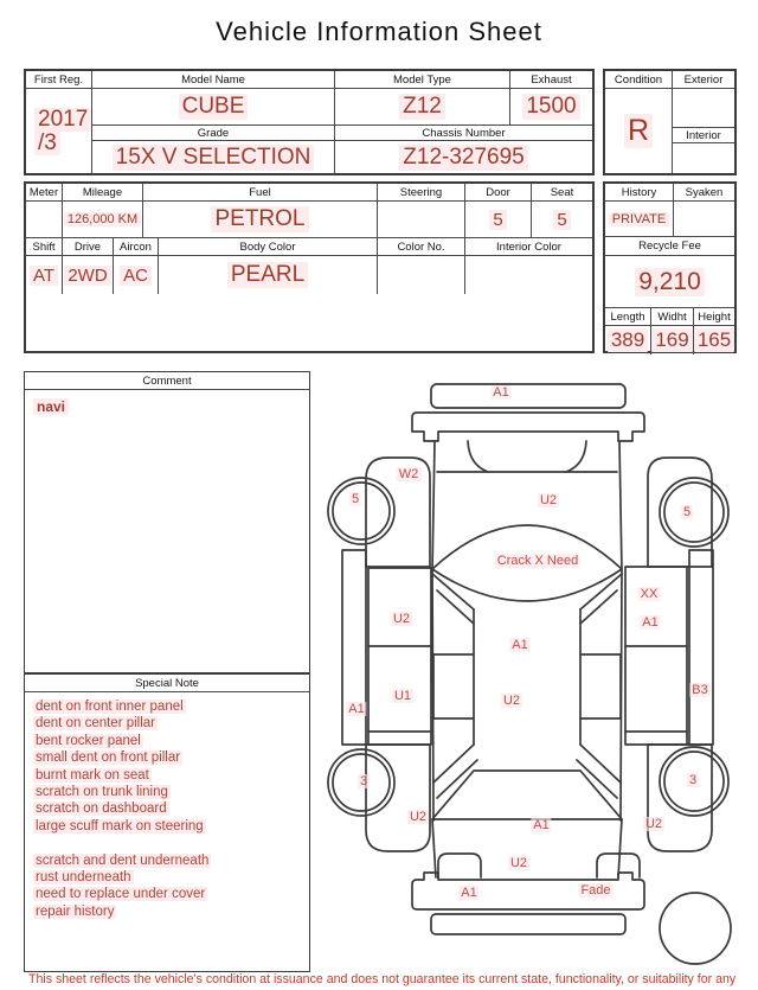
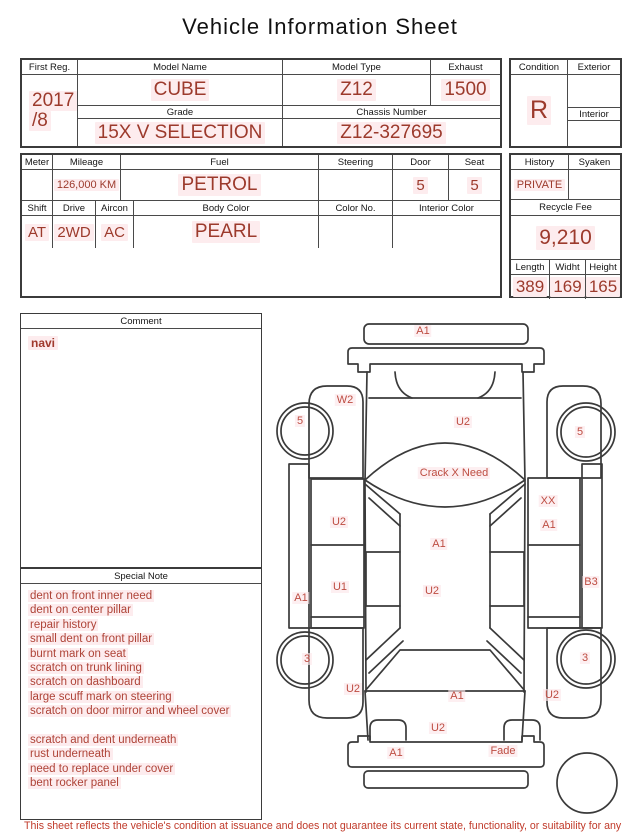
  Vehicle Information Sheet
  First Reg.
  Model Name
  Model Type
  Exhaust
  2017
- /3
+ /8
  CUBE
  Z12
  1500
  Grade
  Chassis Number
  15X V SELECTION
  Z12-327695
  Condition
  Exterior
  R
  Interior
  Meter
  Mileage
  Fuel
  Steering
  Door
  Seat
  126,000 KM
  PETROL
  5
  5
  Shift
  Drive
  Aircon
  Body Color
  Color No.
  Interior Color
  AT
  2WD
  AC
  PEARL
  History
  Syaken
  PRIVATE
  Recycle Fee
  9,210
  Length
  Widht
  Height
  389
  169
  165
  Comment
  navi
  Special Note
- dent on front inner panel
+ dent on front inner need
  dent on center pillar
- bent rocker panel
+ repair history
  small dent on front pillar
  burnt mark on seat
  scratch on trunk lining
  scratch on dashboard
  large scuff mark on steering
+ scratch on door mirror and wheel cover
  scratch and dent underneath
  rust underneath
  need to replace under cover
- repair history
+ bent rocker panel
  A1
  W2
  5
  5
  U2
  Crack X Need
  U2
  XX
  A1
  A1
  U1
  U2
  A1
  B3
  3
  3
  U2
  A1
  U2
  U2
  A1
  Fade
  This sheet reflects the vehicle's condition at issuance and does not guarantee its current state, functionality, or suitability for any
